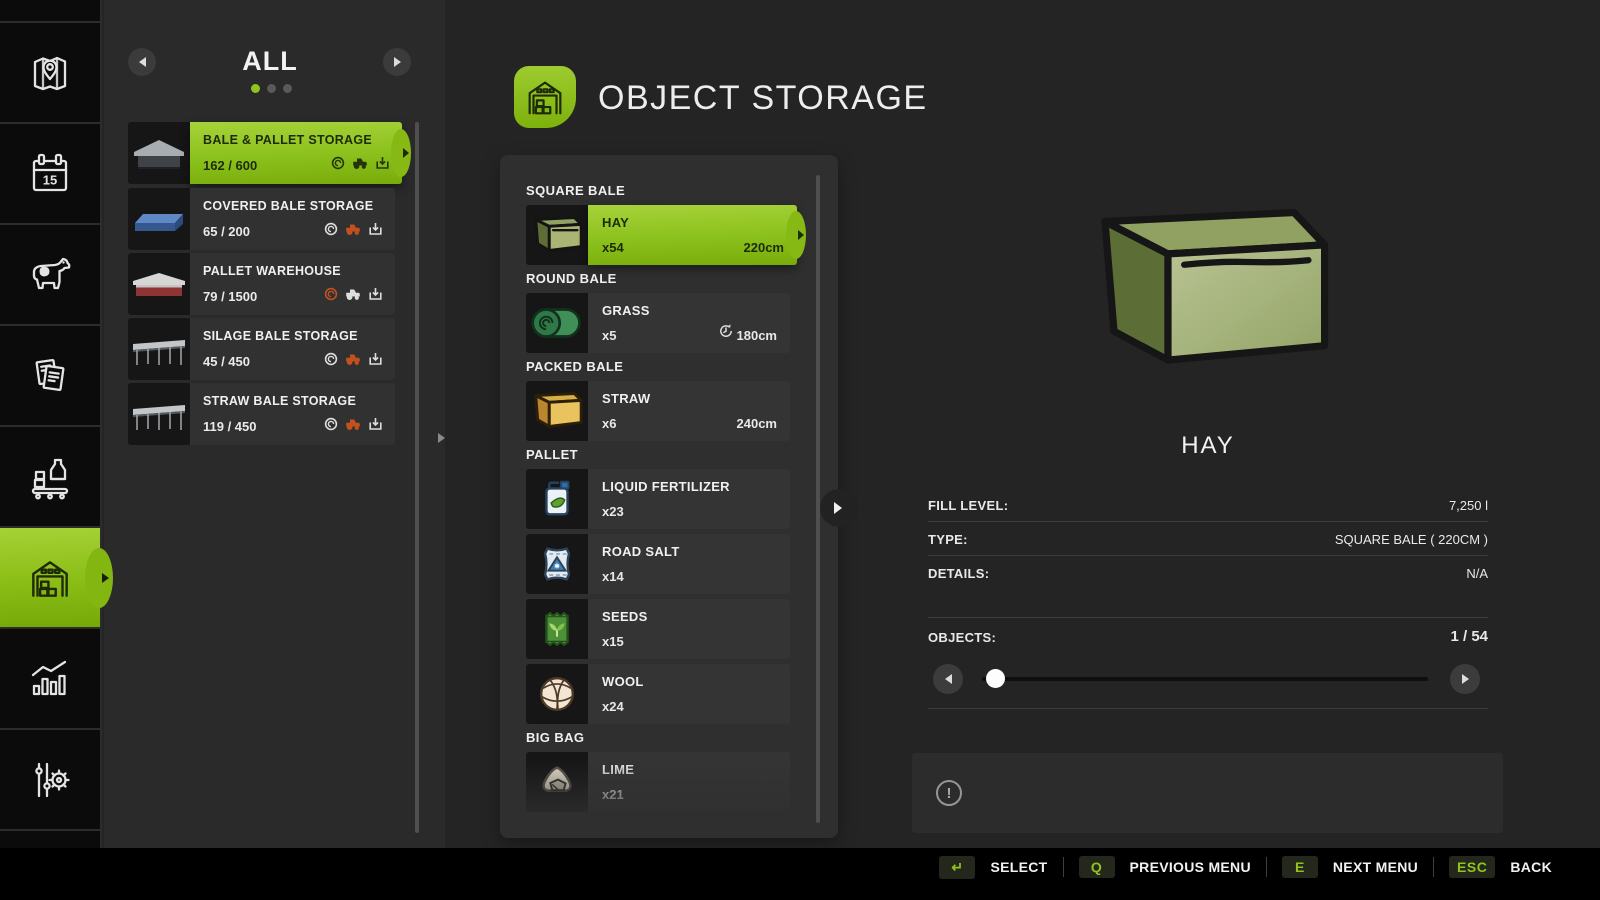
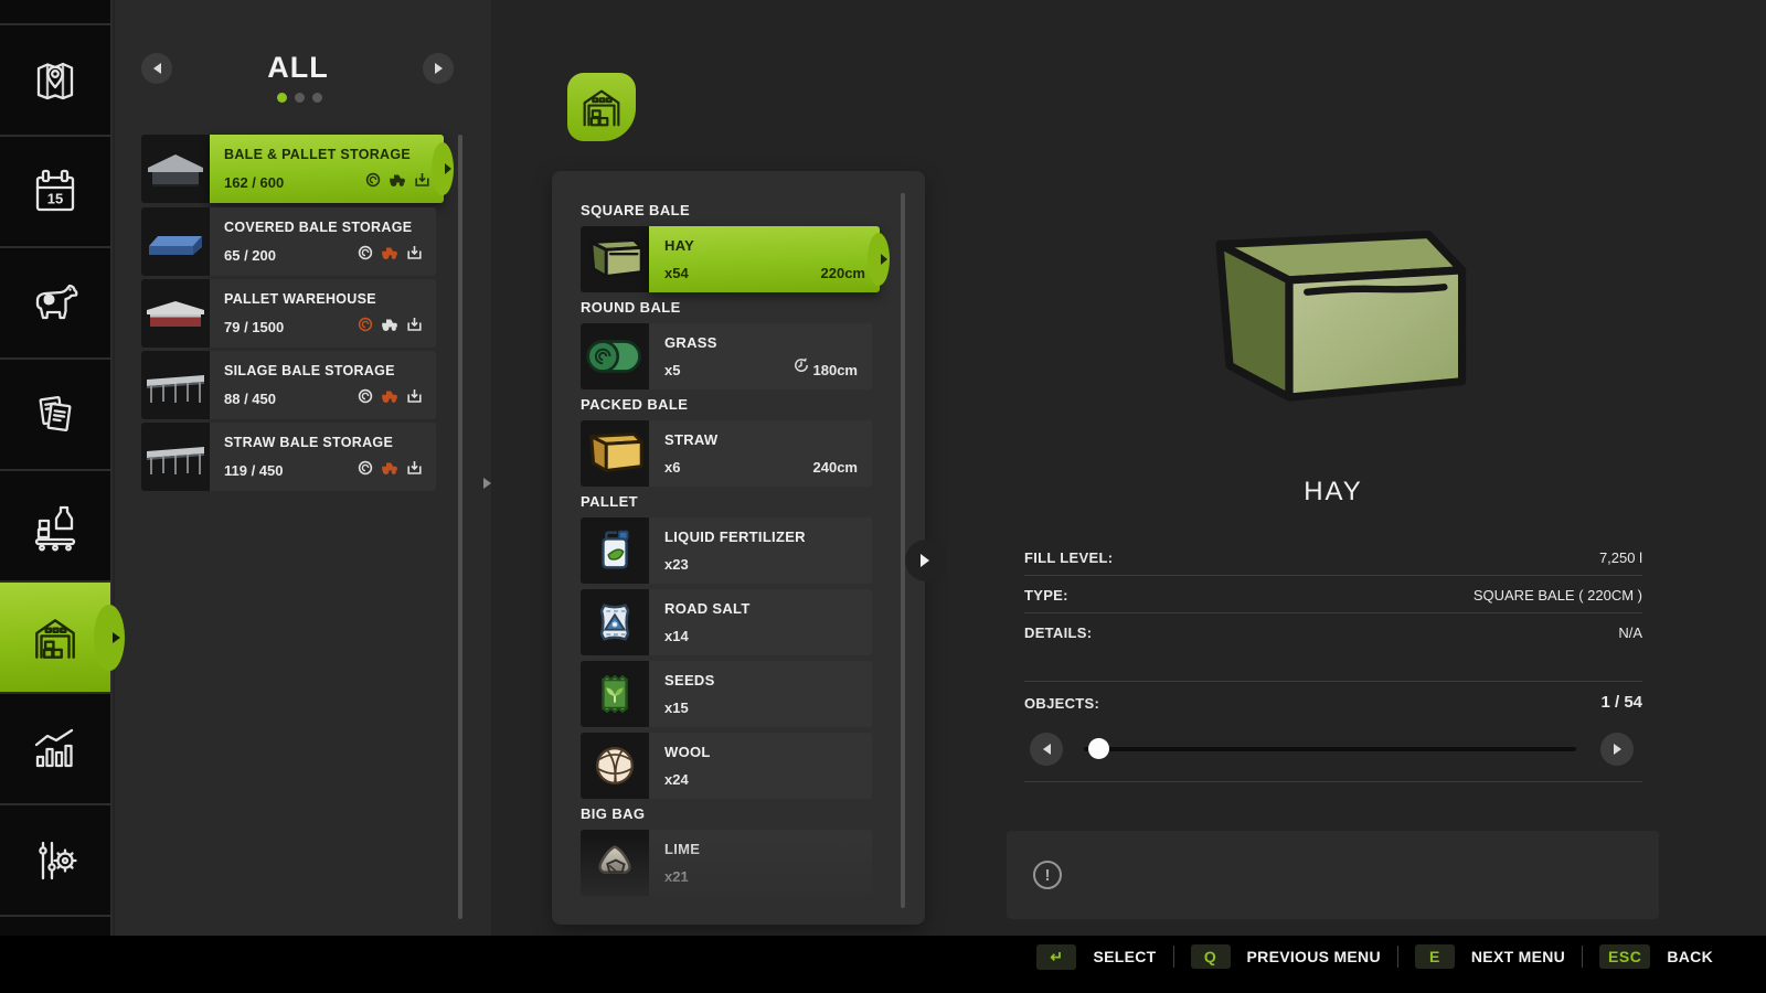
  15
  ALL
  BALE & PALLET STORAGE
  162 / 600
  COVERED BALE STORAGE
  65 / 200
  PALLET WAREHOUSE
  79 / 1500
  SILAGE BALE STORAGE
- 45 / 450
+ 88 / 450
  STRAW BALE STORAGE
  119 / 450
- OBJECT STORAGE
  SQUARE BALE
  HAY
  x54
  220cm
  ROUND BALE
  GRASS
  x5
  180cm
  PACKED BALE
  STRAW
  x6
  240cm
  PALLET
  LIQUID FERTILIZER
  x23
  ROAD SALT
  x14
  SEEDS
  x15
  WOOL
  x24
  BIG BAG
  HAY
  FILL LEVEL:
  7,250 l
  TYPE:
  SQUARE BALE ( 220CM )
  DETAILS:
  N/A
  OBJECTS:
  1 / 54
  !
  ↵
  SELECT
  Q
  PREVIOUS MENU
  E
  NEXT MENU
  ESC
  BACK
